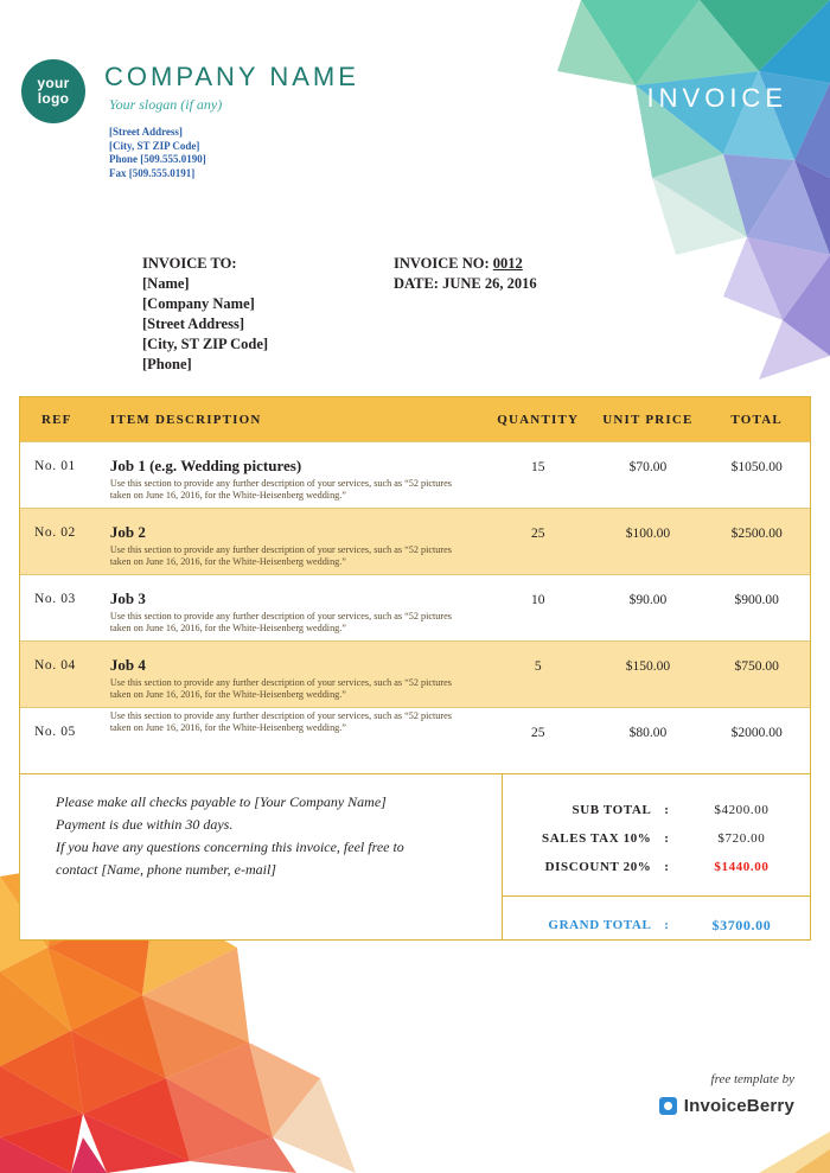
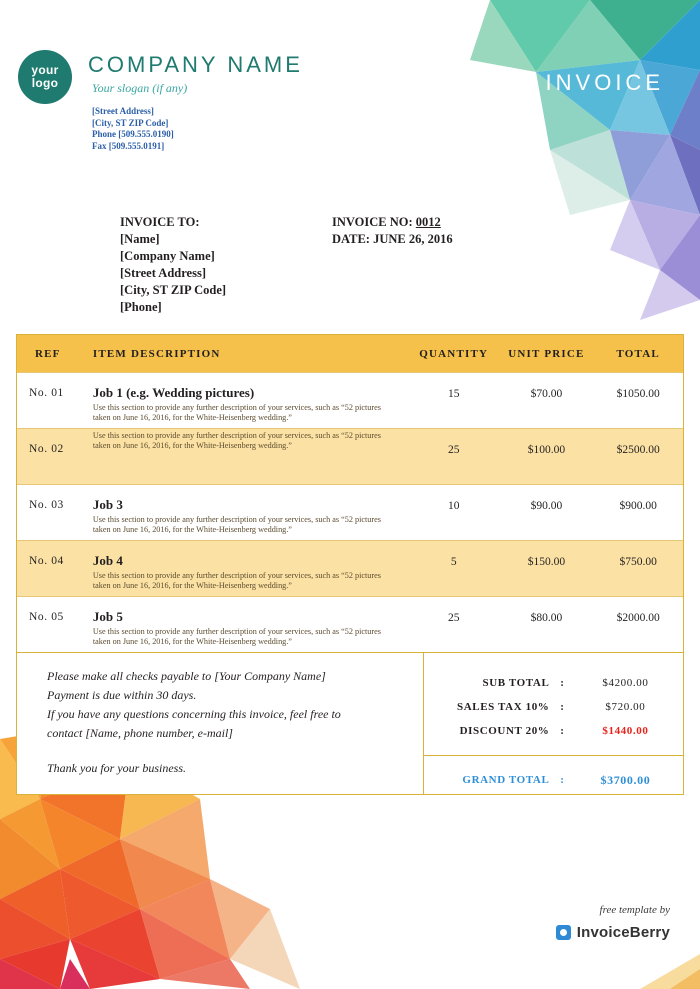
  your
  logo
  COMPANY NAME
  Your slogan (if any)
  [Street Address]
  [City, ST ZIP Code]
  Phone [509.555.0190]
  Fax [509.555.0191]
  INVOICE
  INVOICE TO:
  [Name]
  [Company Name]
  [Street Address]
  [City, ST ZIP Code]
  [Phone]
  INVOICE NO: 0012
  DATE: JUNE 26, 2016
  REF
  ITEM DESCRIPTION
  QUANTITY
  UNIT PRICE
  TOTAL
  No. 01
  Job 1 (e.g. Wedding pictures)
  Use this section to provide any further description of your services, such as “52 pictures taken on June 16, 2016, for the White-Heisenberg wedding.”
  15
  $70.00
  $1050.00
  No. 02
- Job 2
  Use this section to provide any further description of your services, such as “52 pictures taken on June 16, 2016, for the White-Heisenberg wedding.”
  25
  $100.00
  $2500.00
  No. 03
  Job 3
  Use this section to provide any further description of your services, such as “52 pictures taken on June 16, 2016, for the White-Heisenberg wedding.”
  10
  $90.00
  $900.00
  No. 04
  Job 4
  Use this section to provide any further description of your services, such as “52 pictures taken on June 16, 2016, for the White-Heisenberg wedding.”
  5
  $150.00
  $750.00
  No. 05
+ Job 5
  Use this section to provide any further description of your services, such as “52 pictures taken on June 16, 2016, for the White-Heisenberg wedding.”
  25
  $80.00
  $2000.00
  Please make all checks payable to [Your Company Name]
  Payment is due within 30 days.
  If you have any questions concerning this invoice, feel free to
  contact [Name, phone number, e-mail]
+ Thank you for your business.
  SUB TOTAL
  :
  $4200.00
  SALES TAX 10%
  :
  $720.00
  DISCOUNT 20%
  :
  $1440.00
  GRAND TOTAL
  :
  $3700.00
  free template by
  InvoiceBerry
